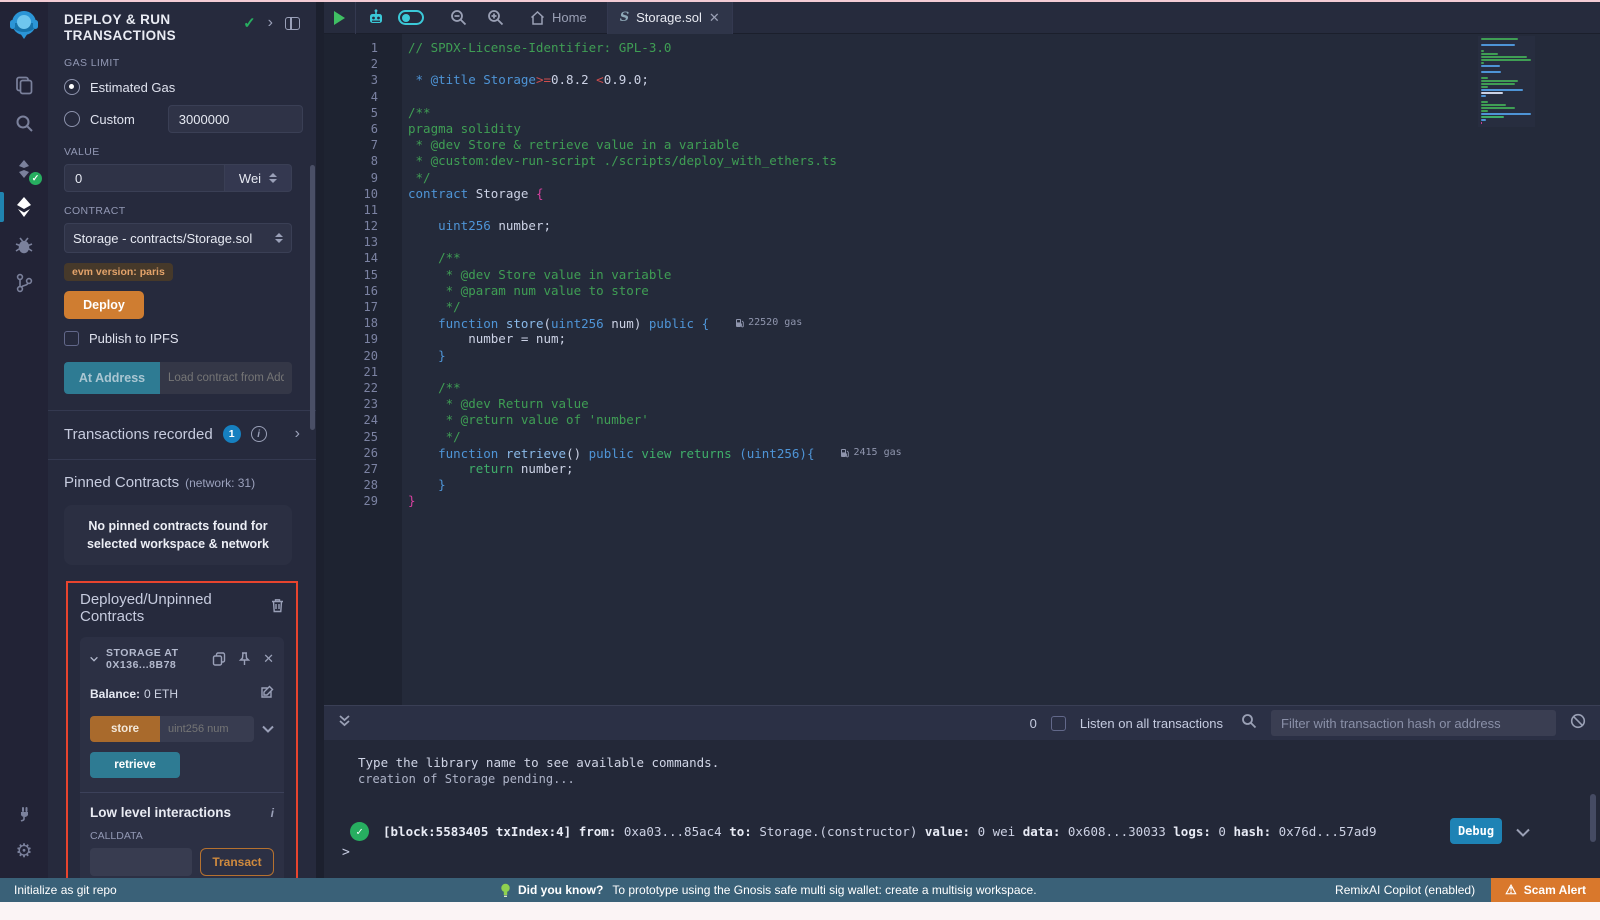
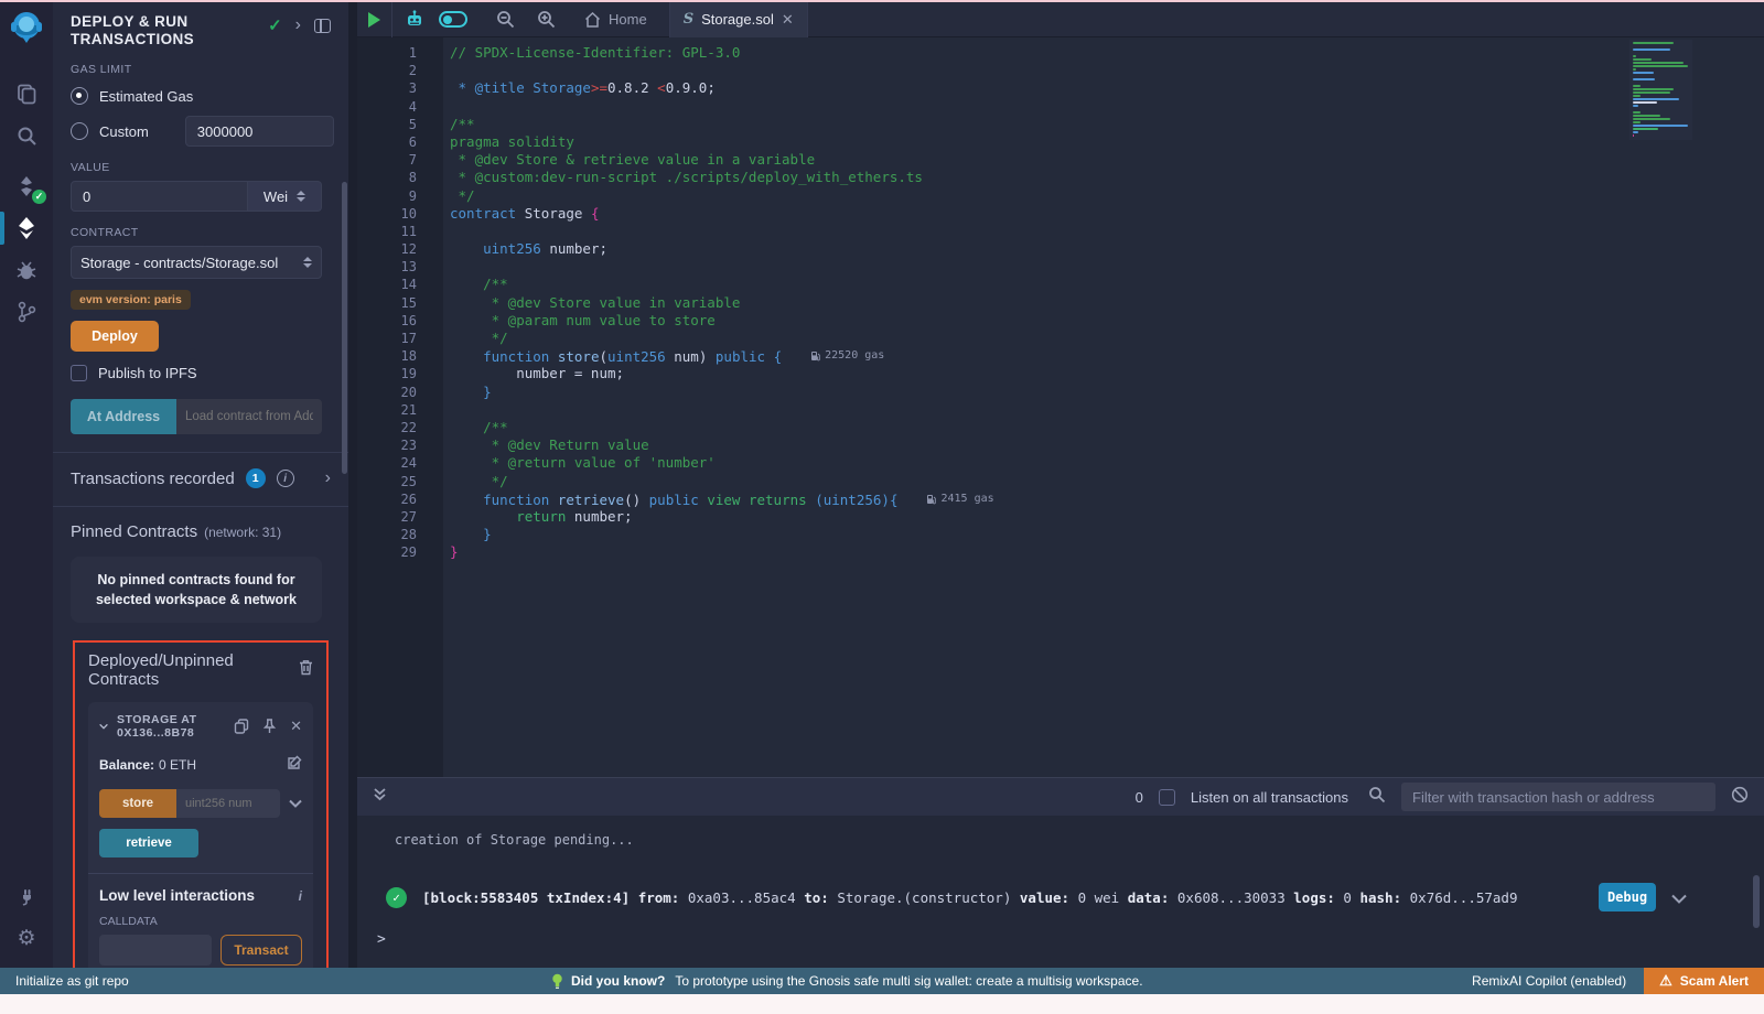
  ✓
  ⚙
  DEPLOY & RUN TRANSACTIONS
  ✓
  ›
  GAS LIMIT
  Estimated Gas
  Custom
  3000000
  VALUE
  0
  Wei
  CONTRACT
  Storage - contracts/Storage.sol
  evm version: paris
  Deploy
  Publish to IPFS
  At Address
  Load contract from Ad
  Transactions recorded
  1
  i
  ›
  Pinned Contracts
  (network: 31)
  No pinned contracts found for
  selected workspace & network
  Deployed/Unpinned Contracts
  STORAGE AT 0X136...8B78
  ✕
  Balance:
  0 ETH
  store
  uint256 num
  retrieve
  Low level interactions
  i
  CALLDATA
  Transact
  Home
  S
  Storage.sol
  ✕
  1
  2
  3
  4
  5
  6
  7
  8
  9
  10
  11
  12
  13
  14
  15
  16
  17
  18
  19
  20
  21
  22
  23
  24
  25
  26
  27
  28
  29
  // SPDX-License-Identifier: GPL-3.0
  * @title Storage>=0.8.2 <0.9.0;
  /**
  pragma solidity
  * @dev Store & retrieve value in a variable
  * @custom:dev-run-script ./scripts/deploy_with_ethers.ts
  */
  contract Storage {
  uint256 number;
  /**
  * @dev Store value in variable
  * @param num value to store
  */
  function store(uint256 num) public {
  22520 gas
  number = num;
  }
  /**
  * @dev Return value
  * @return value of 'number'
  */
  function retrieve() public view returns (uint256){
  2415 gas
  return number;
  }
  }
  0
  Listen on all transactions
  Filter with transaction hash or address
- Type the library name to see available commands.
  creation of Storage pending...
  ✓
  [block:5583405 txIndex:4] from: 0xa03...85ac4 to: Storage.(constructor) value: 0 wei data: 0x608...30033 logs: 0 hash: 0x76d...57ad9
  Debug
  >
  Initialize as git repo
  Did you know?
  To prototype using the Gnosis safe multi sig wallet: create a multisig workspace.
  RemixAI Copilot (enabled)
  ⚠
  Scam Alert
